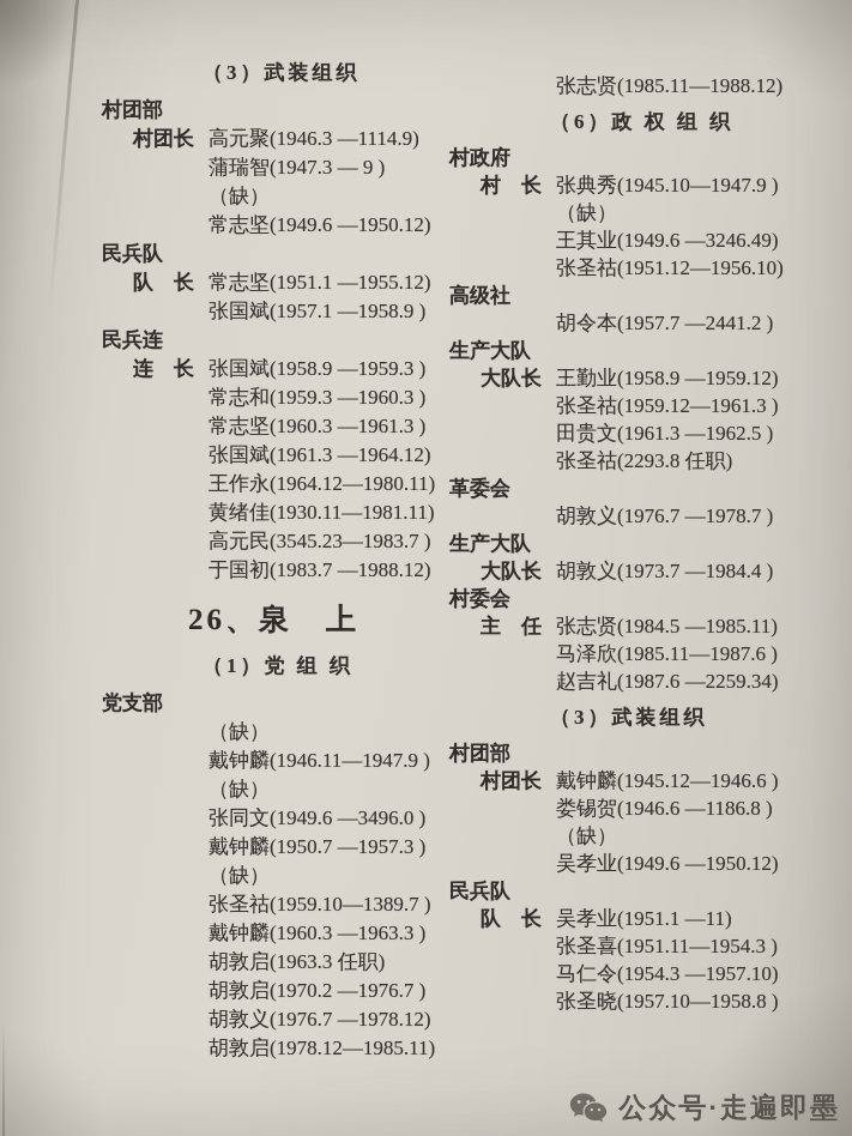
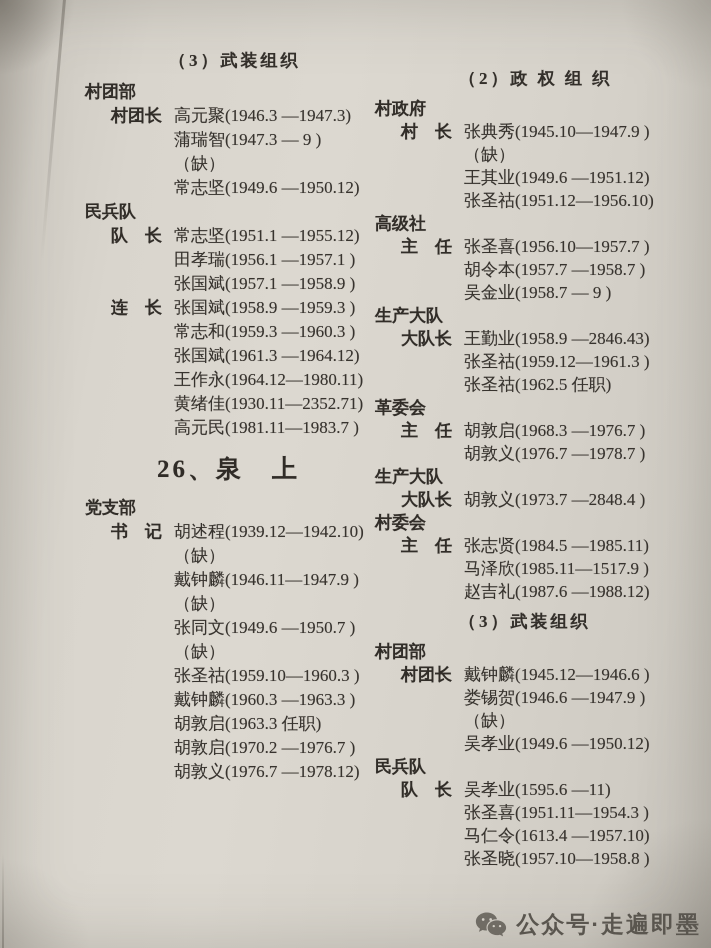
  （3）武装组织
  村团部
- 村团长 高元聚(1946.3 —1114.9)
+ 村团长 高元聚(1946.3 —1947.3)
  蒲瑞智(1947.3 — 9 )
  （缺）
  常志坚(1949.6 —1950.12)
  民兵队
  队 长 常志坚(1951.1 —1955.12)
+ 田孝瑞(1956.1 —1957.1 )
  张国斌(1957.1 —1958.9 )
- 民兵连
  连 长 张国斌(1958.9 —1959.3 )
  常志和(1959.3 —1960.3 )
- 常志坚(1960.3 —1961.3 )
  张国斌(1961.3 —1964.12)
  王作永(1964.12—1980.11)
- 黄绪佳(1930.11—1981.11)
+ 黄绪佳(1930.11—2352.71)
- 高元民(3545.23—1983.7 )
+ 高元民(1981.11—1983.7 )
- 于国初(1983.7 —1988.12)
  26、泉 上
- （1）党 组 织
  党支部
+ 书 记 胡述程(1939.12—1942.10)
  （缺）
  戴钟麟(1946.11—1947.9 )
  （缺）
- 张同文(1949.6 —3496.0 )
+ 张同文(1949.6 —1950.7 )
- 戴钟麟(1950.7 —1957.3 )
  （缺）
- 张圣祜(1959.10—1389.7 )
+ 张圣祜(1959.10—1960.3 )
  戴钟麟(1960.3 —1963.3 )
  胡敦启(1963.3 任职)
  胡敦启(1970.2 —1976.7 )
  胡敦义(1976.7 —1978.12)
- 胡敦启(1978.12—1985.11)
- 张志贤(1985.11—1988.12)
- （6）政 权 组 织
+ （2）政 权 组 织
  村政府
  村 长 张典秀(1945.10—1947.9 )
  （缺）
- 王其业(1949.6 —3246.49)
+ 王其业(1949.6 —1951.12)
  张圣祜(1951.12—1956.10)
  高级社
+ 主 任 张圣喜(1956.10—1957.7 )
- 胡令本(1957.7 —2441.2 )
+ 胡令本(1957.7 —1958.7 )
+ 吴金业(1958.7 — 9 )
  生产大队
- 大队长 王勤业(1958.9 —1959.12)
+ 大队长 王勤业(1958.9 —2846.43)
  张圣祜(1959.12—1961.3 )
- 田贵文(1961.3 —1962.5 )
- 张圣祜(2293.8 任职)
+ 张圣祜(1962.5 任职)
  革委会
+ 主 任 胡敦启(1968.3 —1976.7 )
  胡敦义(1976.7 —1978.7 )
  生产大队
- 大队长 胡敦义(1973.7 —1984.4 )
+ 大队长 胡敦义(1973.7 —2848.4 )
  村委会
  主 任 张志贤(1984.5 —1985.11)
- 马泽欣(1985.11—1987.6 )
+ 马泽欣(1985.11—1517.9 )
- 赵吉礼(1987.6 —2259.34)
+ 赵吉礼(1987.6 —1988.12)
  （3）武装组织
  村团部
  村团长 戴钟麟(1945.12—1946.6 )
- 娄锡贺(1946.6 —1186.8 )
+ 娄锡贺(1946.6 —1947.9 )
  （缺）
  吴孝业(1949.6 —1950.12)
  民兵队
- 队 长 吴孝业(1951.1 —11)
+ 队 长 吴孝业(1595.6 —11)
  张圣喜(1951.11—1954.3 )
- 马仁令(1954.3 —1957.10)
+ 马仁令(1613.4 —1957.10)
  张圣晓(1957.10—1958.8 )
  公众号·走遍即墨
